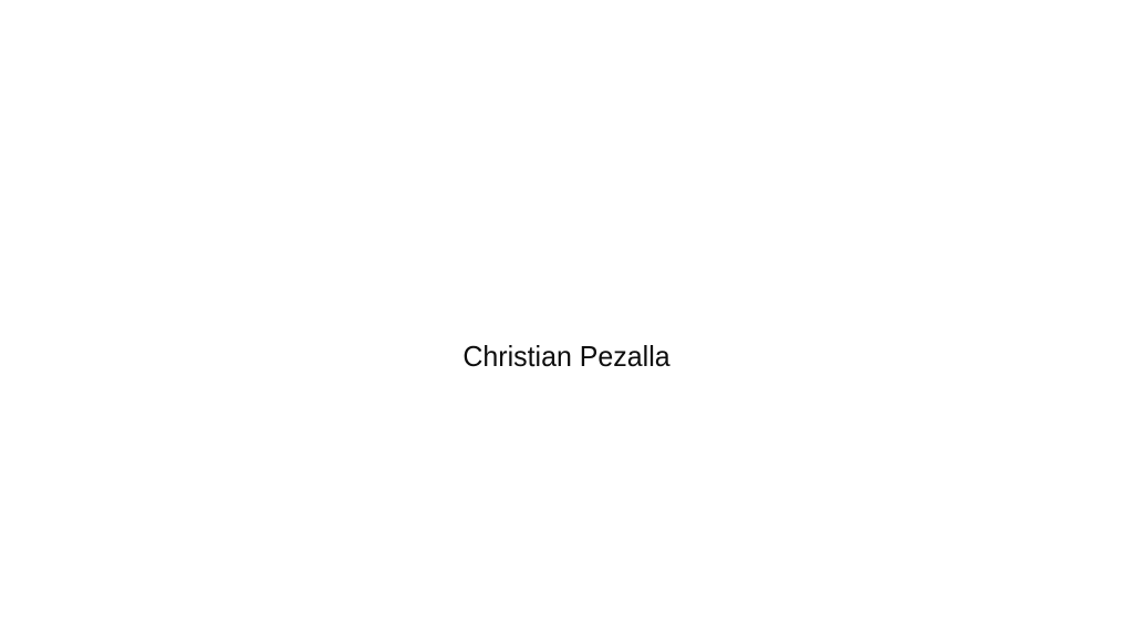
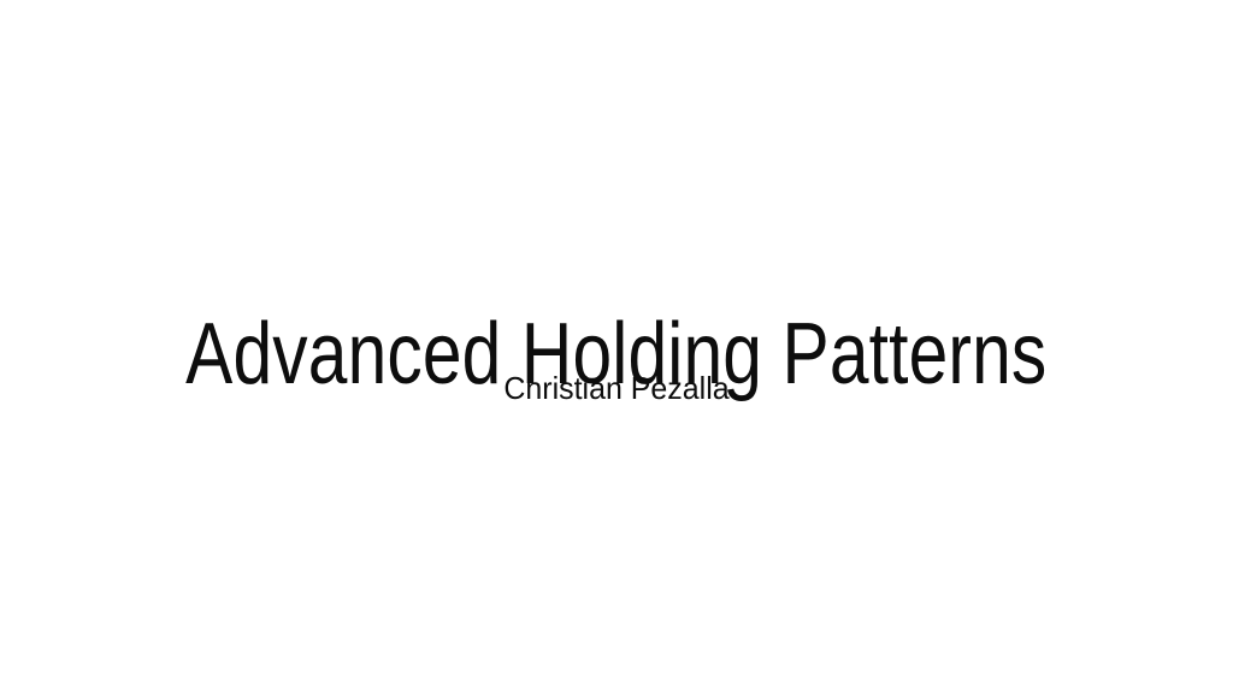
+ Advanced Holding Patterns
  Christian Pezalla
